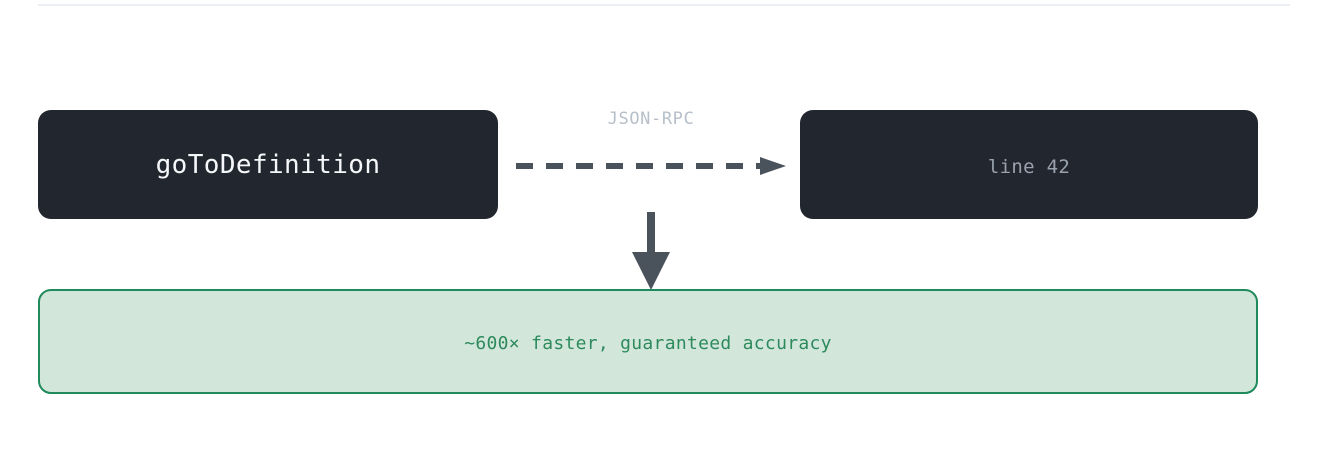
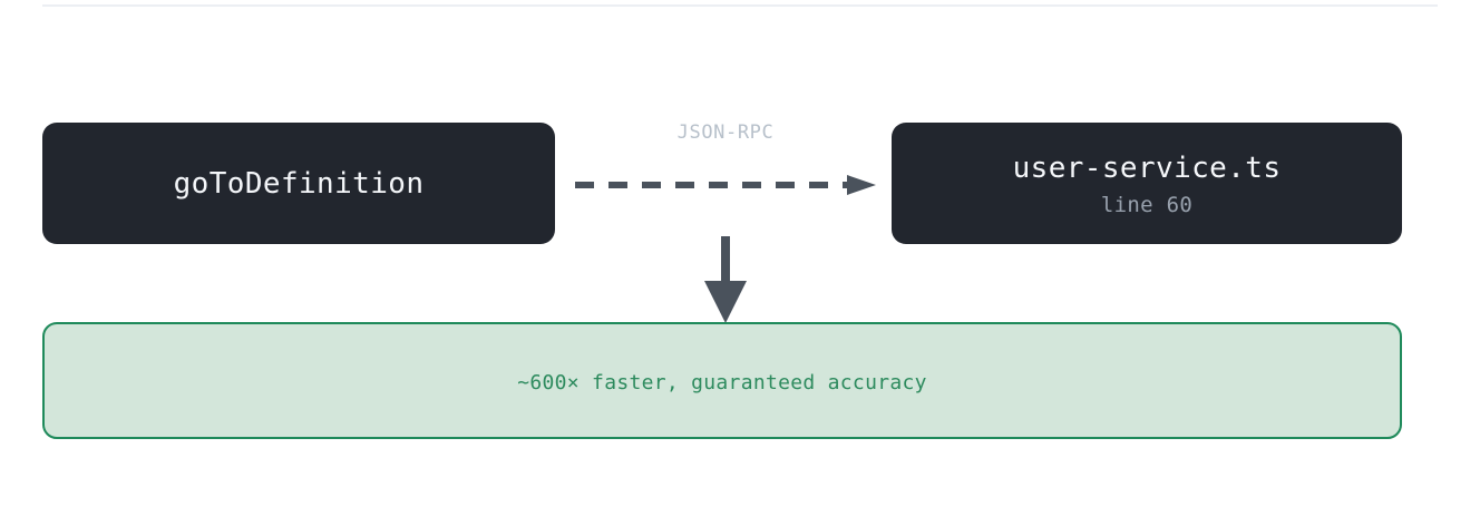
  goToDefinition
  JSON-RPC
+ user-service.ts
- line 42
+ line 60
  ~600× faster, guaranteed accuracy
